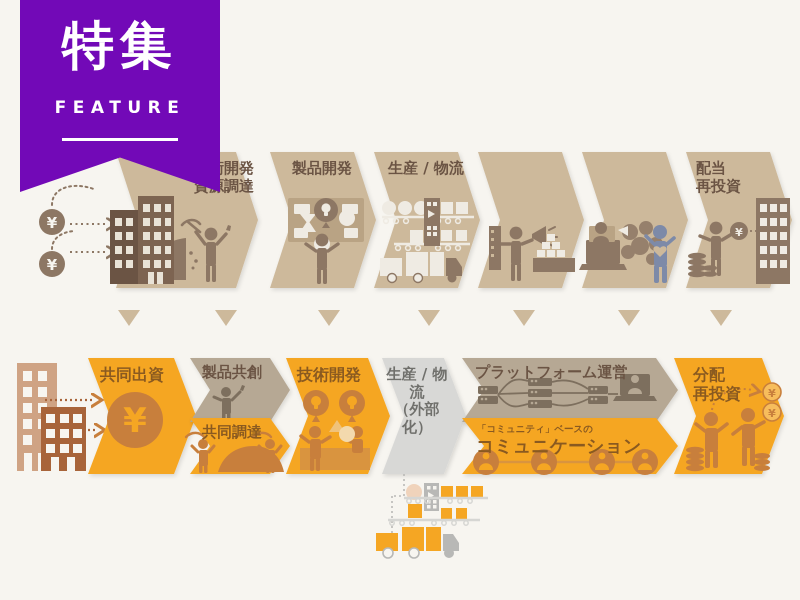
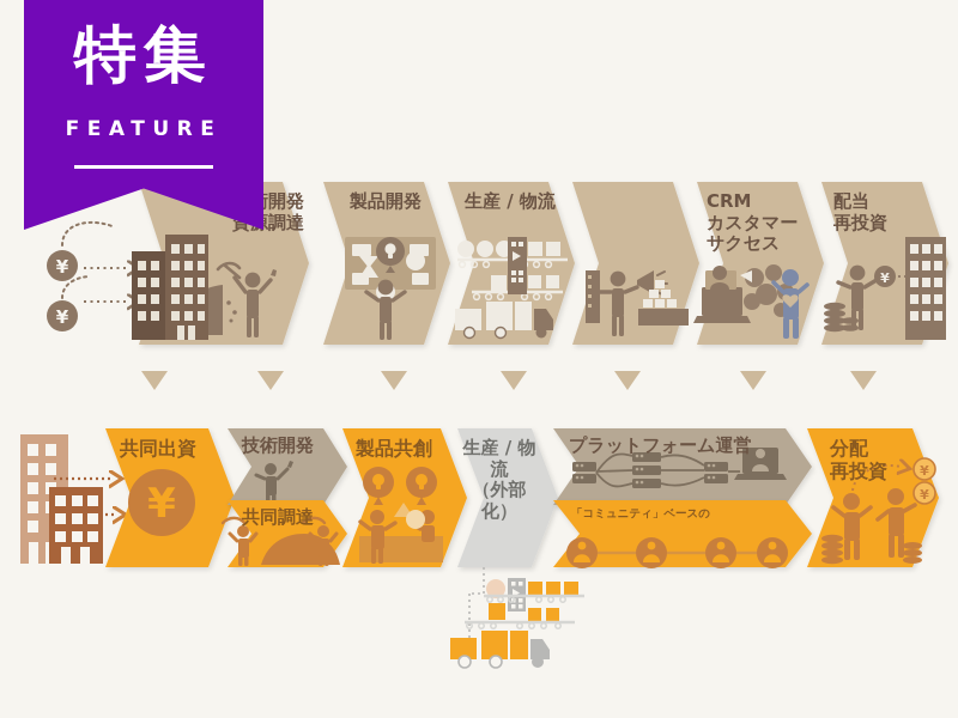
  ¥
  ¥
  ¥
  ¥
  ¥
  ¥
  資調達
  製品開発
  生産 / 物流
+ CRM
+ カスタマー
+ サクセス
  配当
  再投資
  共同出資
- 製品共創
+ 技術開発
  共同調達
- 技術開発
+ 製品共創
  生産 / 物流
  （外部化）
  プラットフォーム運営
  「コミュニティ」ベースの
- コミュニケーション
  分配
  再投資
  特集
  FEATURE
